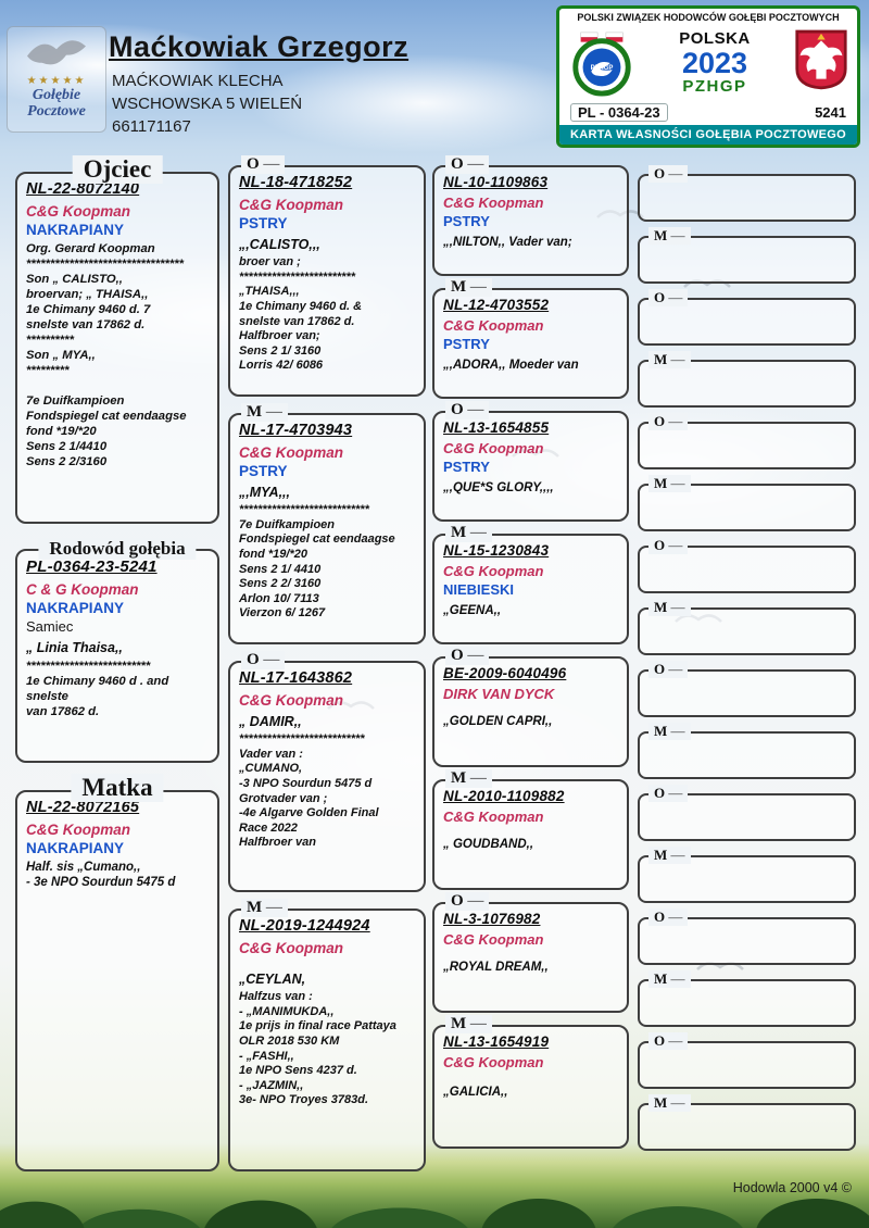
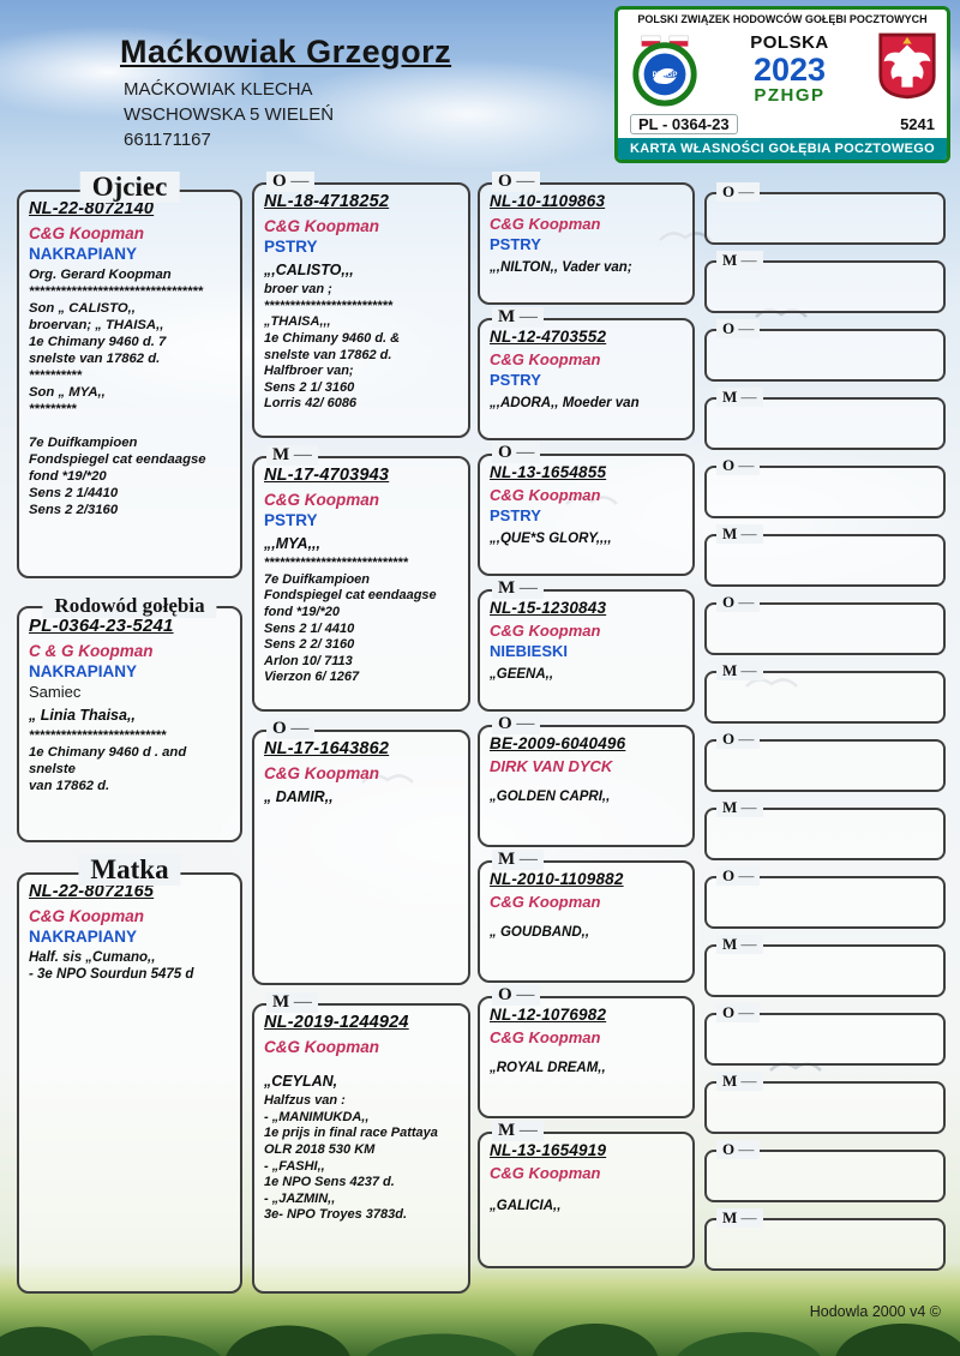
- ★★★★★
- Gołębie
- Pocztowe
  Maćkowiak Grzegorz
  MAĆKOWIAK KLECHA
  WSCHOWSKA 5 WIELEŃ
  661171167
  POLSKI ZWIĄZEK HODOWCÓW GOŁĘBI POCZTOWYCH
  POLSKA
  2023
  PZHGP
  PL - 0364-23
  5241
  KARTA WŁASNOŚCI GOŁĘBIA POCZTOWEGO
  Ojciec
  NL-22-8072140
  C&G Koopman
  NAKRAPIANY
  Org. Gerard Koopman
  *********************************
  Son „ CALISTO,,
  broervan; „ THAISA,,
  1e Chimany 9460 d. 7
  snelste van 17862 d.
  **********
  Son „ MYA,,
  *********
  7e Duifkampioen
  Fondspiegel cat eendaagse
  fond *19/*20
  Sens 2 1/4410
  Sens 2 2/3160
  Rodowód gołębia
  PL-0364-23-5241
  C & G Koopman
  NAKRAPIANY
  Samiec
  „ Linia Thaisa,,
  **************************
  1e Chimany 9460 d . and
  snelste
  van 17862 d.
  Matka
  NL-22-8072165
  C&G Koopman
  NAKRAPIANY
  Half. sis „Cumano,,
  - 3e NPO Sourdun 5475 d
  O
  NL-18-4718252
  C&G Koopman
  PSTRY
  „,CALISTO,,,
  broer van ;
  *************************
  „THAISA,,,
  1e Chimany 9460 d. &
  snelste van 17862 d.
  Halfbroer van;
  Sens 2 1/ 3160
  Lorris 42/ 6086
  M
  NL-17-4703943
  C&G Koopman
  PSTRY
  „,MYA,,,
  ****************************
  7e Duifkampioen
  Fondspiegel cat eendaagse
  fond *19/*20
  Sens 2 1/ 4410
  Sens 2 2/ 3160
  Arlon 10/ 7113
  Vierzon 6/ 1267
  O
  NL-17-1643862
  C&G Koopman
  „ DAMIR,,
- ***************************
- Vader van :
- „CUMANO,
- -3 NPO Sourdun 5475 d
- Grotvader van ;
- -4e Algarve Golden Final
- Race 2022
- Halfbroer van
  M
  NL-2019-1244924
  C&G Koopman
  „CEYLAN,
  Halfzus van :
  - „MANIMUKDA,,
  1e prijs in final race Pattaya
  OLR 2018 530 KM
  - „FASHI,,
  1e NPO Sens 4237 d.
  - „JAZMIN,,
  3e- NPO Troyes 3783d.
  O
  NL-10-1109863
  C&G Koopman
  PSTRY
  „,NILTON,, Vader van;
  M
  NL-12-4703552
  C&G Koopman
  PSTRY
  „,ADORA,, Moeder van
  O
  NL-13-1654855
  C&G Koopman
  PSTRY
  „,QUE*S GLORY,,,,
  M
  NL-15-1230843
  C&G Koopman
  NIEBIESKI
  „GEENA,,
  O
  BE-2009-6040496
  DIRK VAN DYCK
  „GOLDEN CAPRI,,
  M
  NL-2010-1109882
  C&G Koopman
  „ GOUDBAND,,
  O
- NL-3-1076982
+ NL-12-1076982
  C&G Koopman
  „ROYAL DREAM,,
  M
  NL-13-1654919
  C&G Koopman
  „GALICIA,,
  O
  M
  O
  M
  O
  M
  O
  M
  O
  M
  O
  M
  O
  M
  O
  M
  Hodowla 2000 v4 ©
